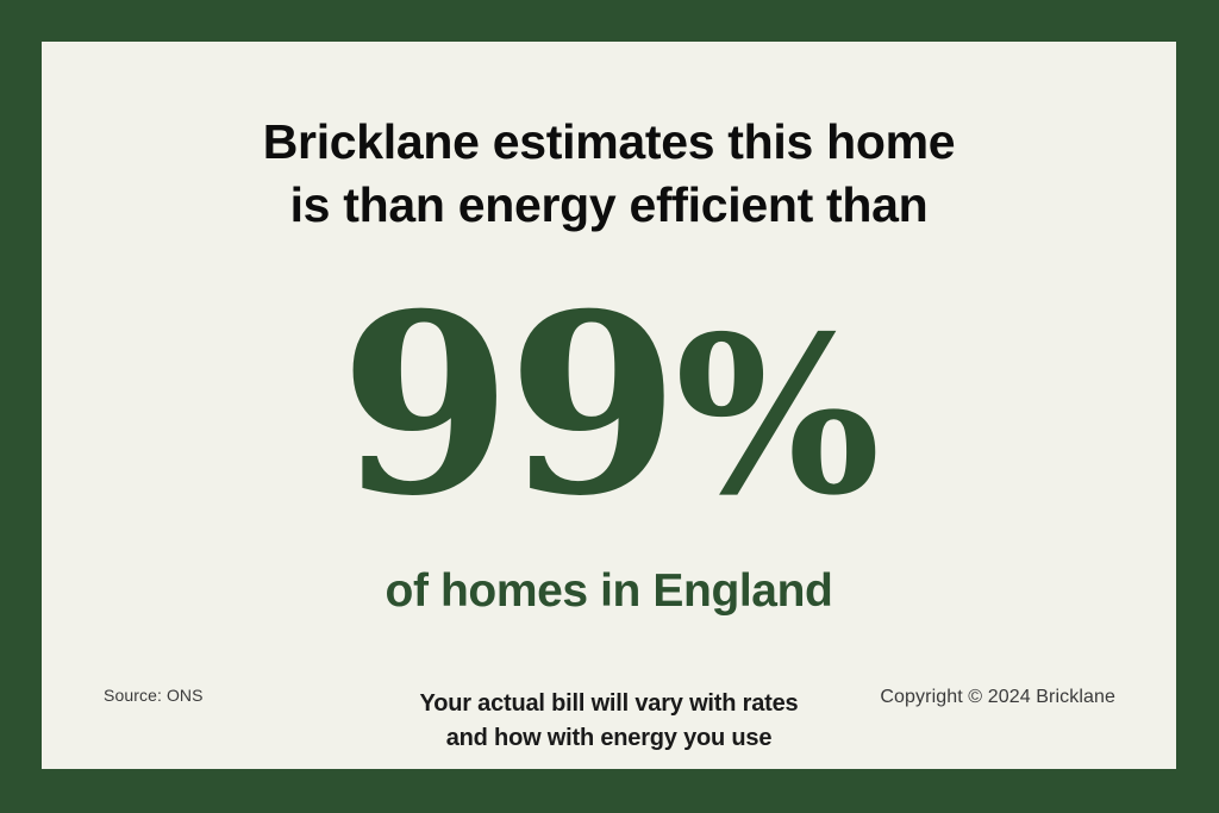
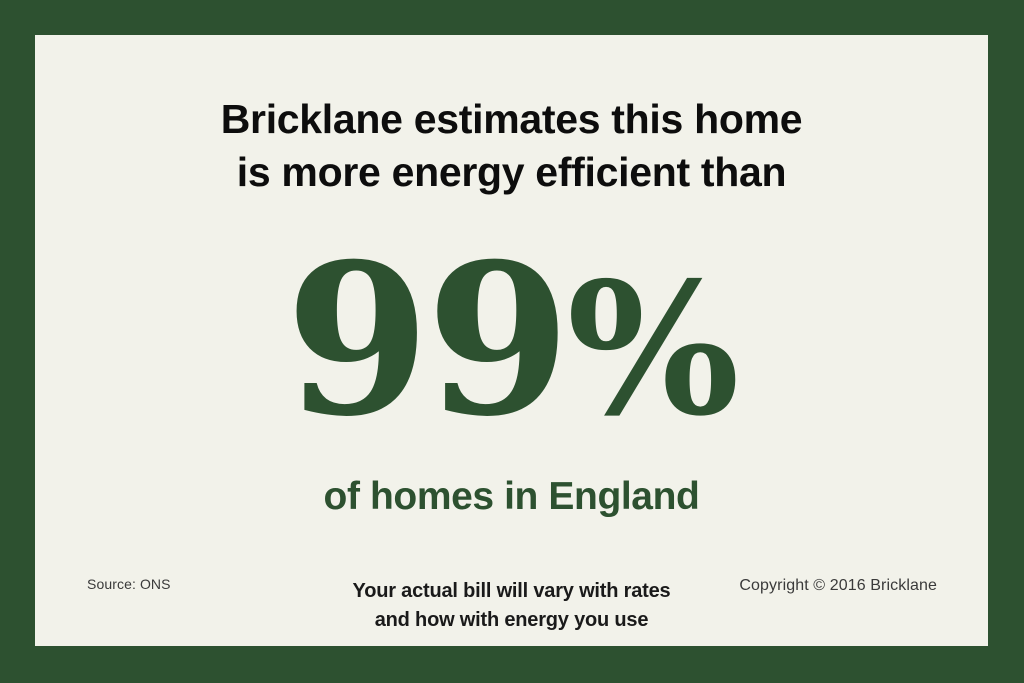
  Bricklane estimates this home
- is than energy efficient than
+ is more energy efficient than
  99%
  of homes in England
  Your actual bill will vary with rates
  and how with energy you use
  Source: ONS
- Copyright © 2024 Bricklane
+ Copyright © 2016 Bricklane
